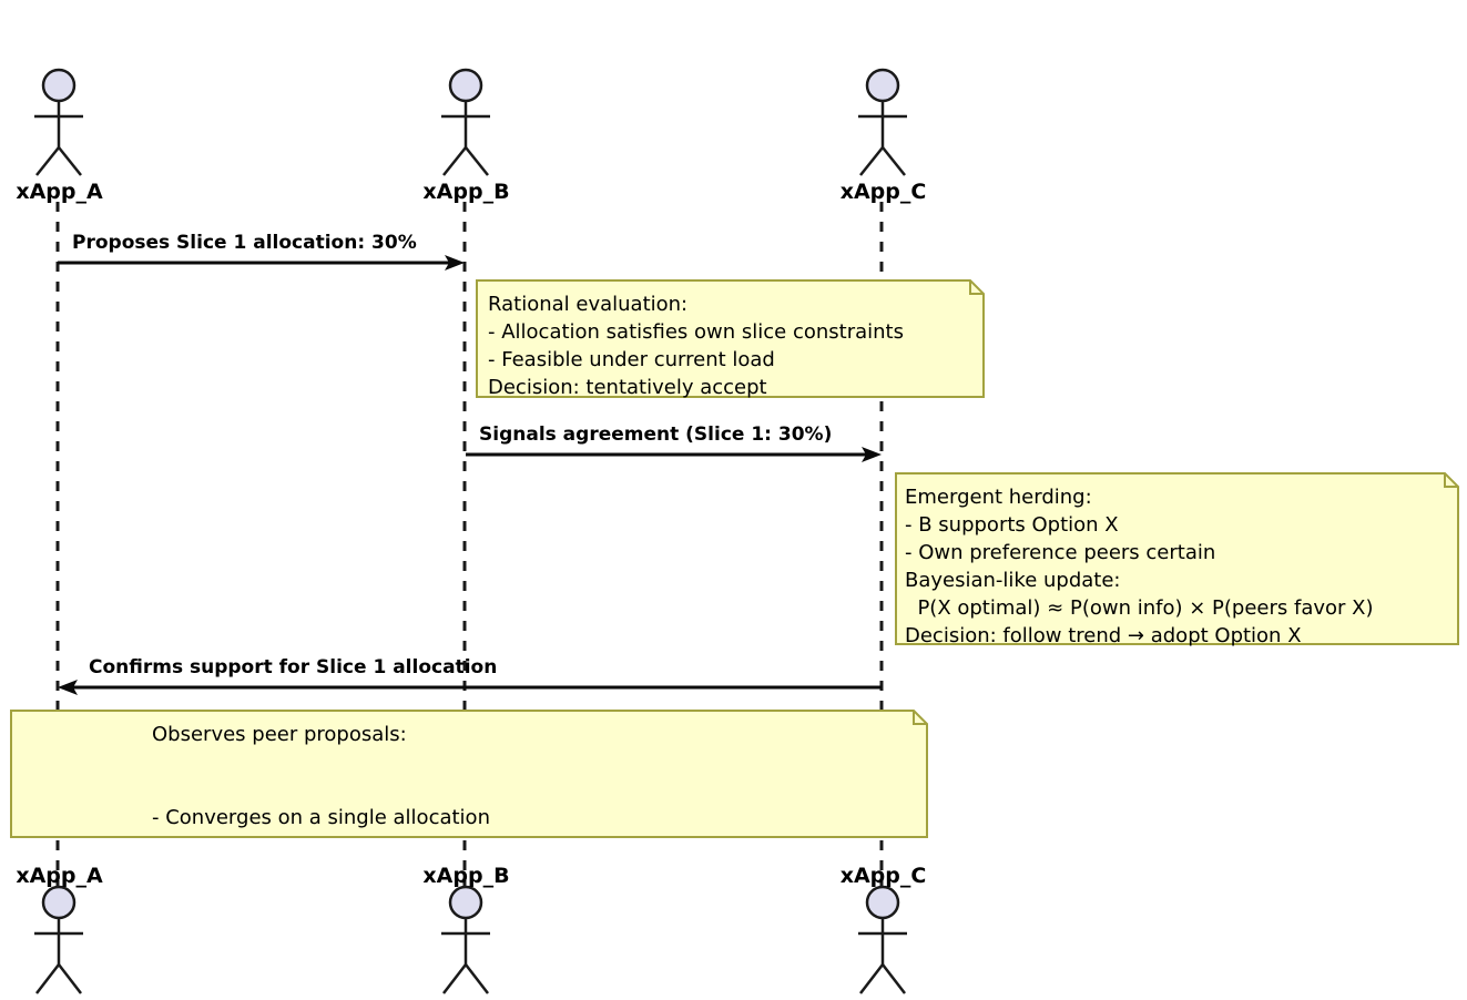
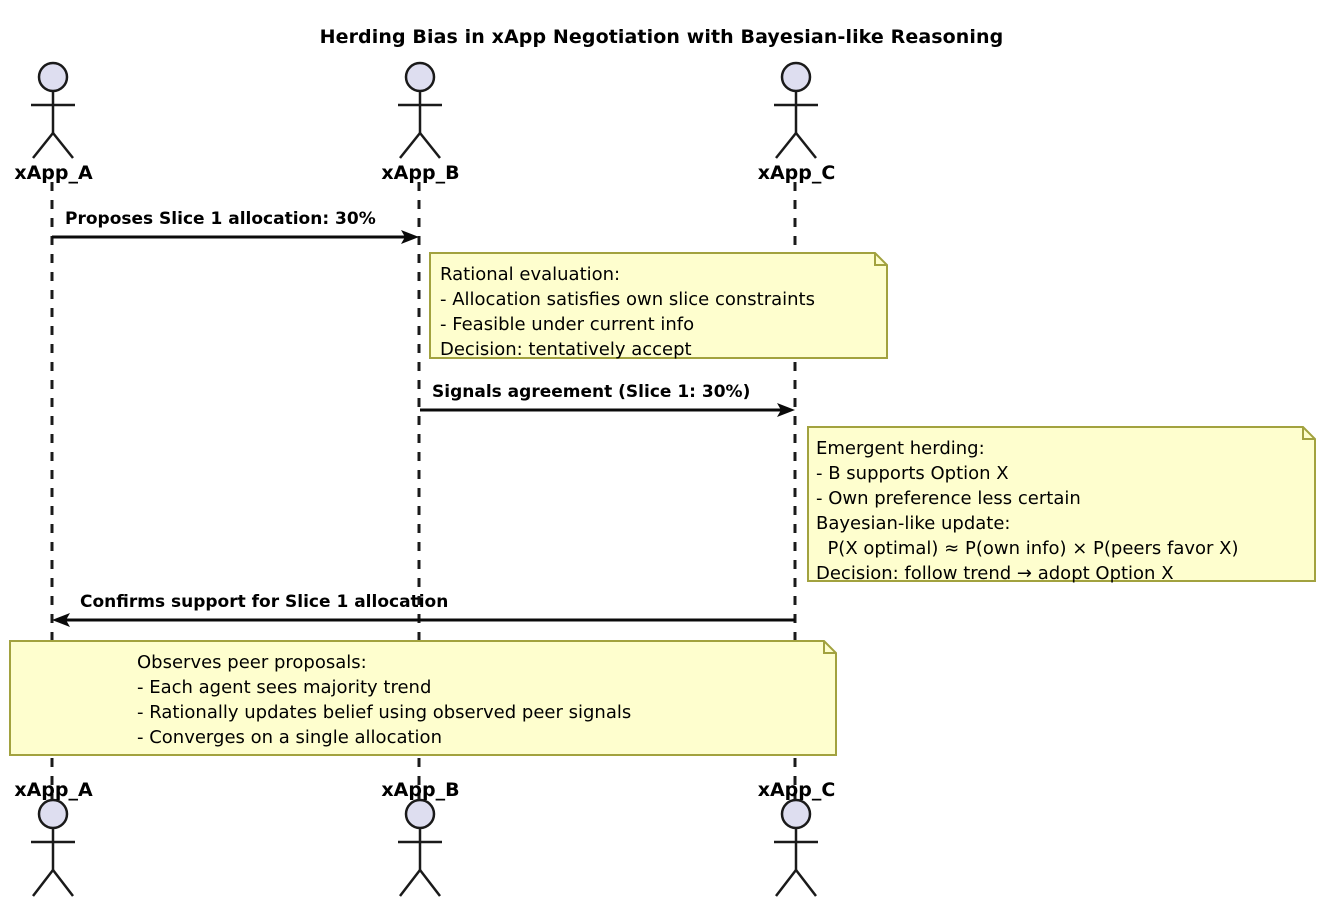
+ Herding Bias in xApp Negotiation with Bayesian-like Reasoning
  xApp_A
  xApp_B
  xApp_C
  xApp_A
  xApp_B
  xApp_C
  Proposes Slice 1 allocation: 30%
  Signals agreement (Slice 1: 30%)
  Confirms support for Slice 1 allocation
  Rational evaluation:
  - Allocation satisfies own slice constraints
- - Feasible under current load
+ - Feasible under current info
  Decision: tentatively accept
  Emergent herding:
  - B supports Option X
- - Own preference peers certain
+ - Own preference less certain
  Bayesian-like update:
  P(X optimal) ≈ P(own info) × P(peers favor X)
  Decision: follow trend → adopt Option X
  Observes peer proposals:
+ - Each agent sees majority trend
+ - Rationally updates belief using observed peer signals
  - Converges on a single allocation
